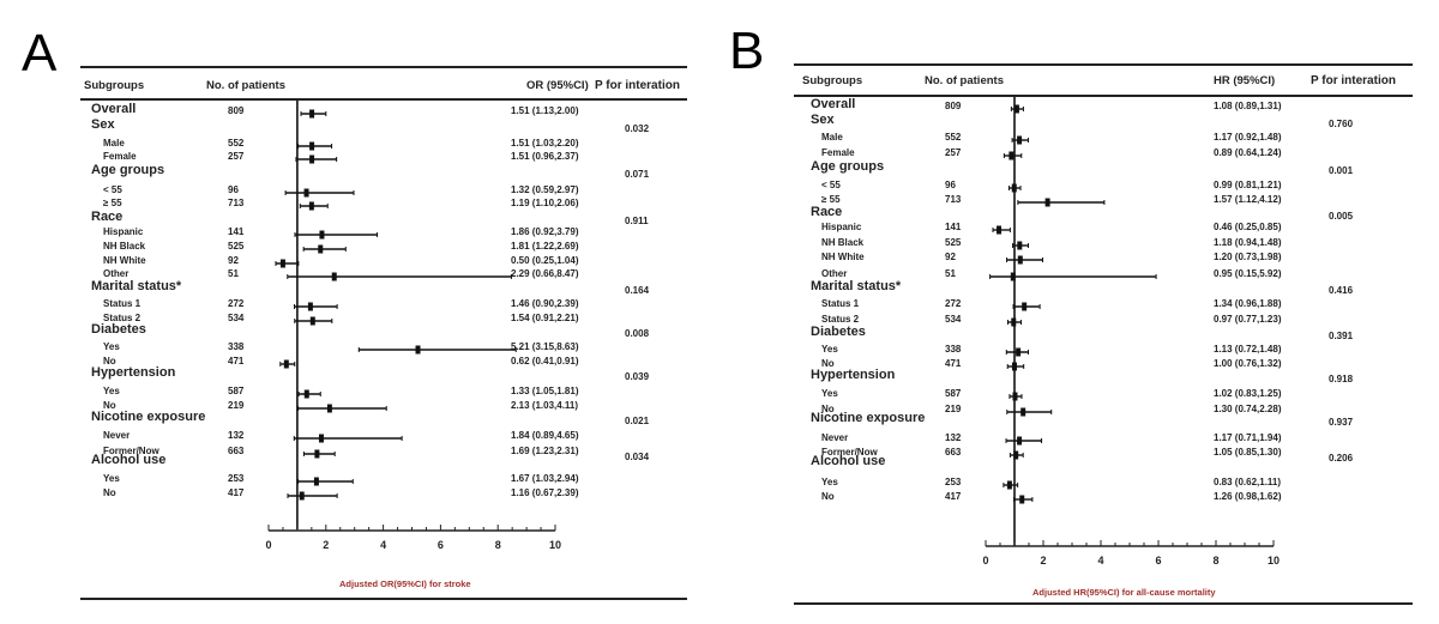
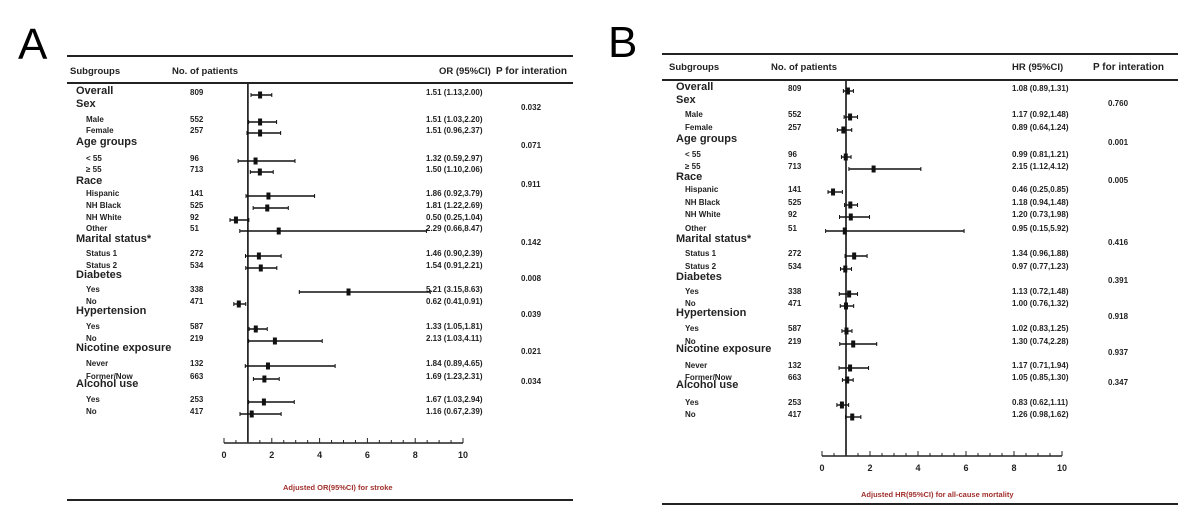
  A
  Subgroups
  No. of patients
  OR (95%CI)
  P for interation
  Overall
  809
  1.51 (1.13,2.00)
  Sex
  0.032
  Male
  552
  1.51 (1.03,2.20)
  Female
  257
  1.51 (0.96,2.37)
  Age groups
  0.071
  < 55
  96
  1.32 (0.59,2.97)
  ≥ 55
  713
- 1.19 (1.10,2.06)
+ 1.50 (1.10,2.06)
  Race
  0.911
  Hispanic
  141
  1.86 (0.92,3.79)
  NH Black
  525
  1.81 (1.22,2.69)
  NH White
  92
  0.50 (0.25,1.04)
  Other
  51
  2.29 (0.66,8.47)
  Marital status*
- 0.164
+ 0.142
  Status 1
  272
  1.46 (0.90,2.39)
  Status 2
  534
  1.54 (0.91,2.21)
  Diabetes
  0.008
  Yes
  338
  5.21 (3.15,8.63)
  No
  471
  0.62 (0.41,0.91)
  Hypertension
  0.039
  Yes
  587
  1.33 (1.05,1.81)
  No
  219
  2.13 (1.03,4.11)
  Nicotine exposure
  0.021
  Never
  132
  1.84 (0.89,4.65)
  Former/Now
  663
  1.69 (1.23,2.31)
  0.034
  Alcohol use
  Yes
  253
  1.67 (1.03,2.94)
  No
  417
  1.16 (0.67,2.39)
  0
  2
  4
  6
  8
  10
  Adjusted OR(95%CI) for stroke
  B
  Subgroups
  No. of patients
  HR (95%CI)
  P for interation
  Overall
  809
  1.08 (0.89,1.31)
  Sex
  0.760
  Male
  552
  1.17 (0.92,1.48)
  Female
  257
  0.89 (0.64,1.24)
  Age groups
  0.001
  < 55
  96
  0.99 (0.81,1.21)
  ≥ 55
  713
- 1.57 (1.12,4.12)
+ 2.15 (1.12,4.12)
  Race
  0.005
  Hispanic
  141
  0.46 (0.25,0.85)
  NH Black
  525
  1.18 (0.94,1.48)
  NH White
  92
  1.20 (0.73,1.98)
  Other
  51
  0.95 (0.15,5.92)
  Marital status*
  0.416
  Status 1
  272
  1.34 (0.96,1.88)
  Status 2
  534
  0.97 (0.77,1.23)
  Diabetes
  0.391
  Yes
  338
  1.13 (0.72,1.48)
  No
  471
  1.00 (0.76,1.32)
  Hypertension
  0.918
  Yes
  587
  1.02 (0.83,1.25)
  No
  219
  1.30 (0.74,2.28)
  Nicotine exposure
  0.937
  Never
  132
  1.17 (0.71,1.94)
  Former/Now
  663
  1.05 (0.85,1.30)
- 0.206
+ 0.347
  Alcohol use
  Yes
  253
  0.83 (0.62,1.11)
  No
  417
  1.26 (0.98,1.62)
  0
  2
  4
  6
  8
  10
  Adjusted HR(95%CI) for all-cause mortality
